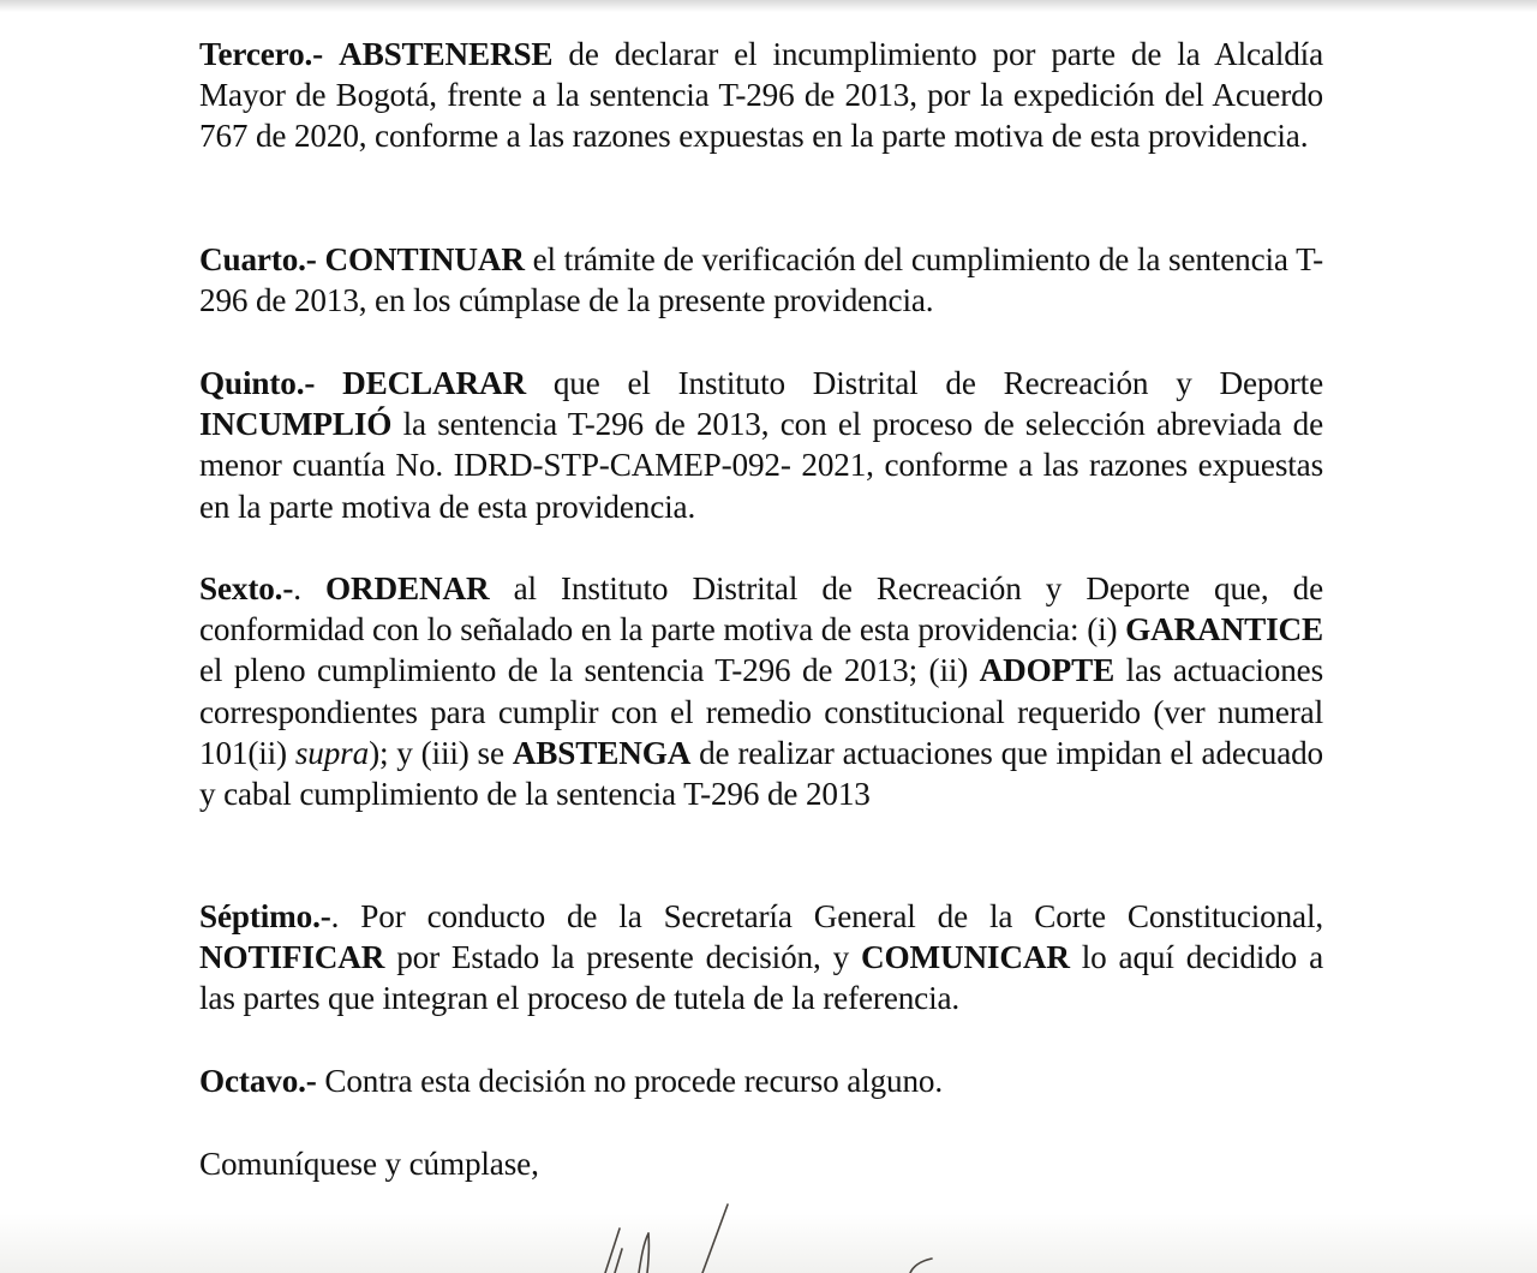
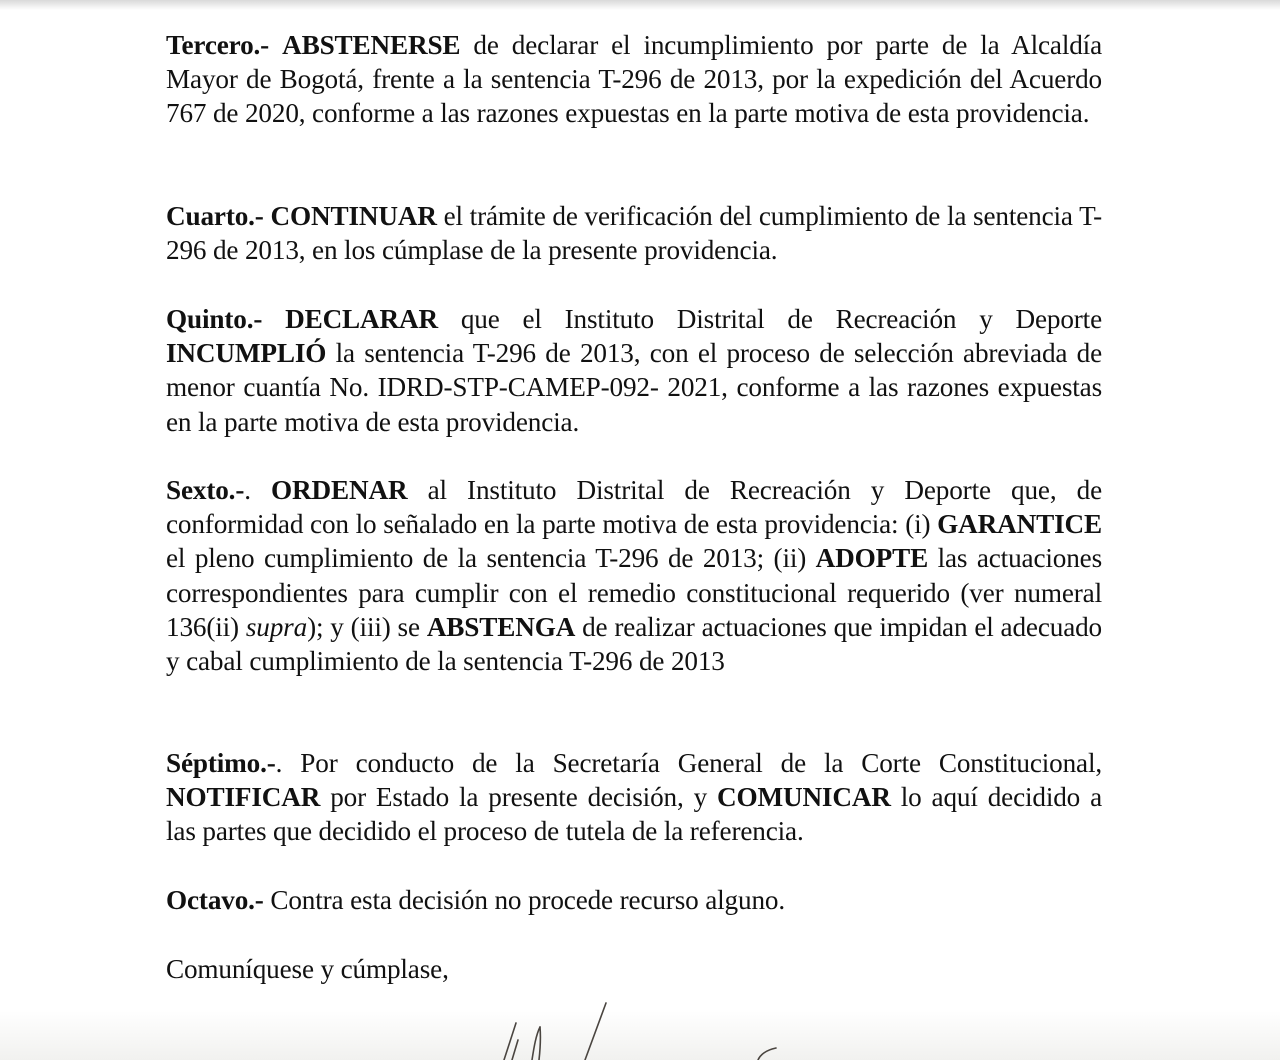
  Tercero.- ABSTENERSE de declarar el incumplimiento por parte de la Alcaldía Mayor de Bogotá, frente a la sentencia T-296 de 2013, por la expedición del Acuerdo 767 de 2020, conforme a las razones expuestas en la parte motiva de esta providencia.
  Cuarto.- CONTINUAR el trámite de verificación del cumplimiento de la sentencia T-296 de 2013, en los cúmplase de la presente providencia.
  Quinto.- DECLARAR que el Instituto Distrital de Recreación y Deporte INCUMPLIÓ la sentencia T-296 de 2013, con el proceso de selección abreviada de menor cuantía No. IDRD-STP-CAMEP-092- 2021, conforme a las razones expuestas en la parte motiva de esta providencia.
- Sexto.-. ORDENAR al Instituto Distrital de Recreación y Deporte que, de conformidad con lo señalado en la parte motiva de esta providencia: (i) GARANTICE el pleno cumplimiento de la sentencia T-296 de 2013; (ii) ADOPTE las actuaciones correspondientes para cumplir con el remedio constitucional requerido (ver numeral 101(ii) supra); y (iii) se ABSTENGA de realizar actuaciones que impidan el adecuado y cabal cumplimiento de la sentencia T-296 de 2013
+ Sexto.-. ORDENAR al Instituto Distrital de Recreación y Deporte que, de conformidad con lo señalado en la parte motiva de esta providencia: (i) GARANTICE el pleno cumplimiento de la sentencia T-296 de 2013; (ii) ADOPTE las actuaciones correspondientes para cumplir con el remedio constitucional requerido (ver numeral 136(ii) supra); y (iii) se ABSTENGA de realizar actuaciones que impidan el adecuado y cabal cumplimiento de la sentencia T-296 de 2013
- Séptimo.-. Por conducto de la Secretaría General de la Corte Constitucional, NOTIFICAR por Estado la presente decisión, y COMUNICAR lo aquí decidido a las partes que integran el proceso de tutela de la referencia.
+ Séptimo.-. Por conducto de la Secretaría General de la Corte Constitucional, NOTIFICAR por Estado la presente decisión, y COMUNICAR lo aquí decidido a las partes que decidido el proceso de tutela de la referencia.
  Octavo.- Contra esta decisión no procede recurso alguno.
  Comuníquese y cúmplase,
